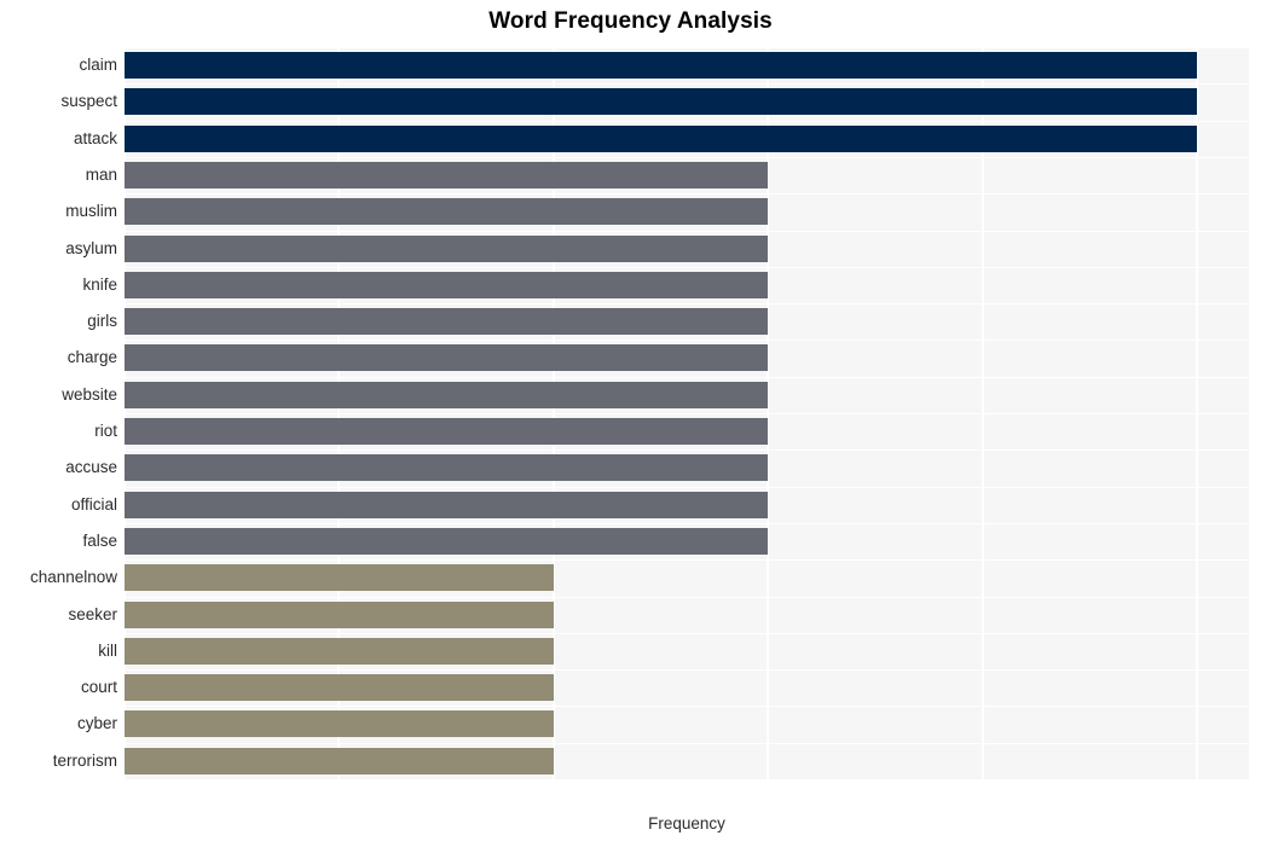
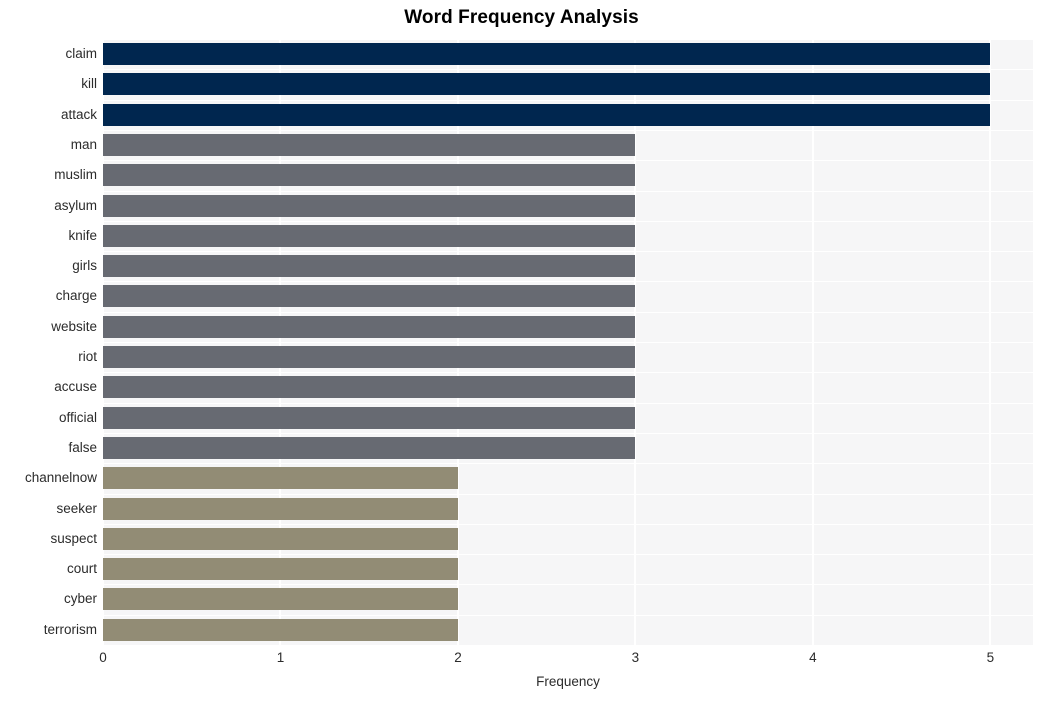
  Word Frequency Analysis
  claim
- suspect
+ kill
  attack
  man
  muslim
  asylum
  knife
  girls
  charge
  website
  riot
  accuse
  official
  false
  channelnow
  seeker
- kill
+ suspect
  court
  cyber
  terrorism
+ 0
+ 1
+ 2
+ 3
+ 4
+ 5
  Frequency
